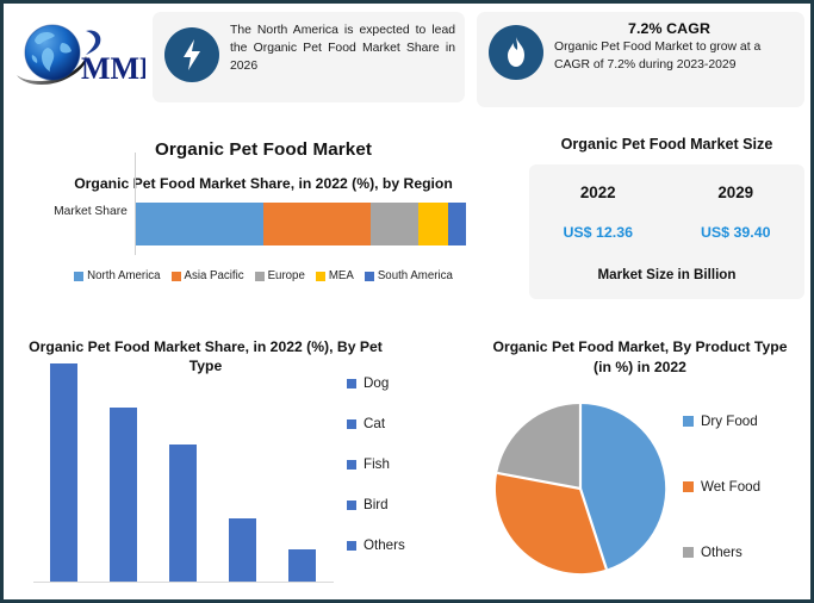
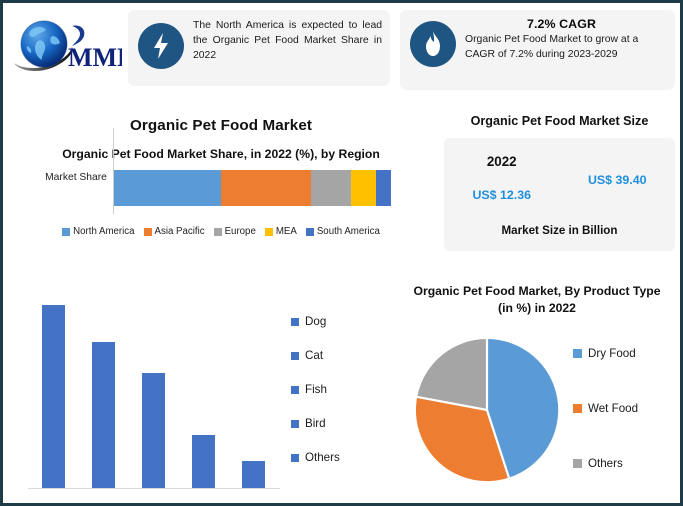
- The North America is expected to lead the Organic Pet Food Market Share in 2026
+ The North America is expected to lead the Organic Pet Food Market Share in 2022
  7.2% CAGR
  Organic Pet Food Market to grow at a CAGR of 7.2% during 2023-2029
  Organic Pet Food Market
  Organic Pet Food Market Share, in 2022 (%), by Region
  Market Share
  North America
  Asia Pacific
  Europe
  MEA
  South America
  Organic Pet Food Market Size
  2022
  US$ 12.36
- 2029
  US$ 39.40
  Market Size in Billion
- Organic Pet Food Market Share, in 2022 (%), By Pet Type
  Dog
  Cat
  Fish
  Bird
  Others
  Organic Pet Food Market, By Product Type (in %) in 2022
  Dry Food
  Wet Food
  Others
